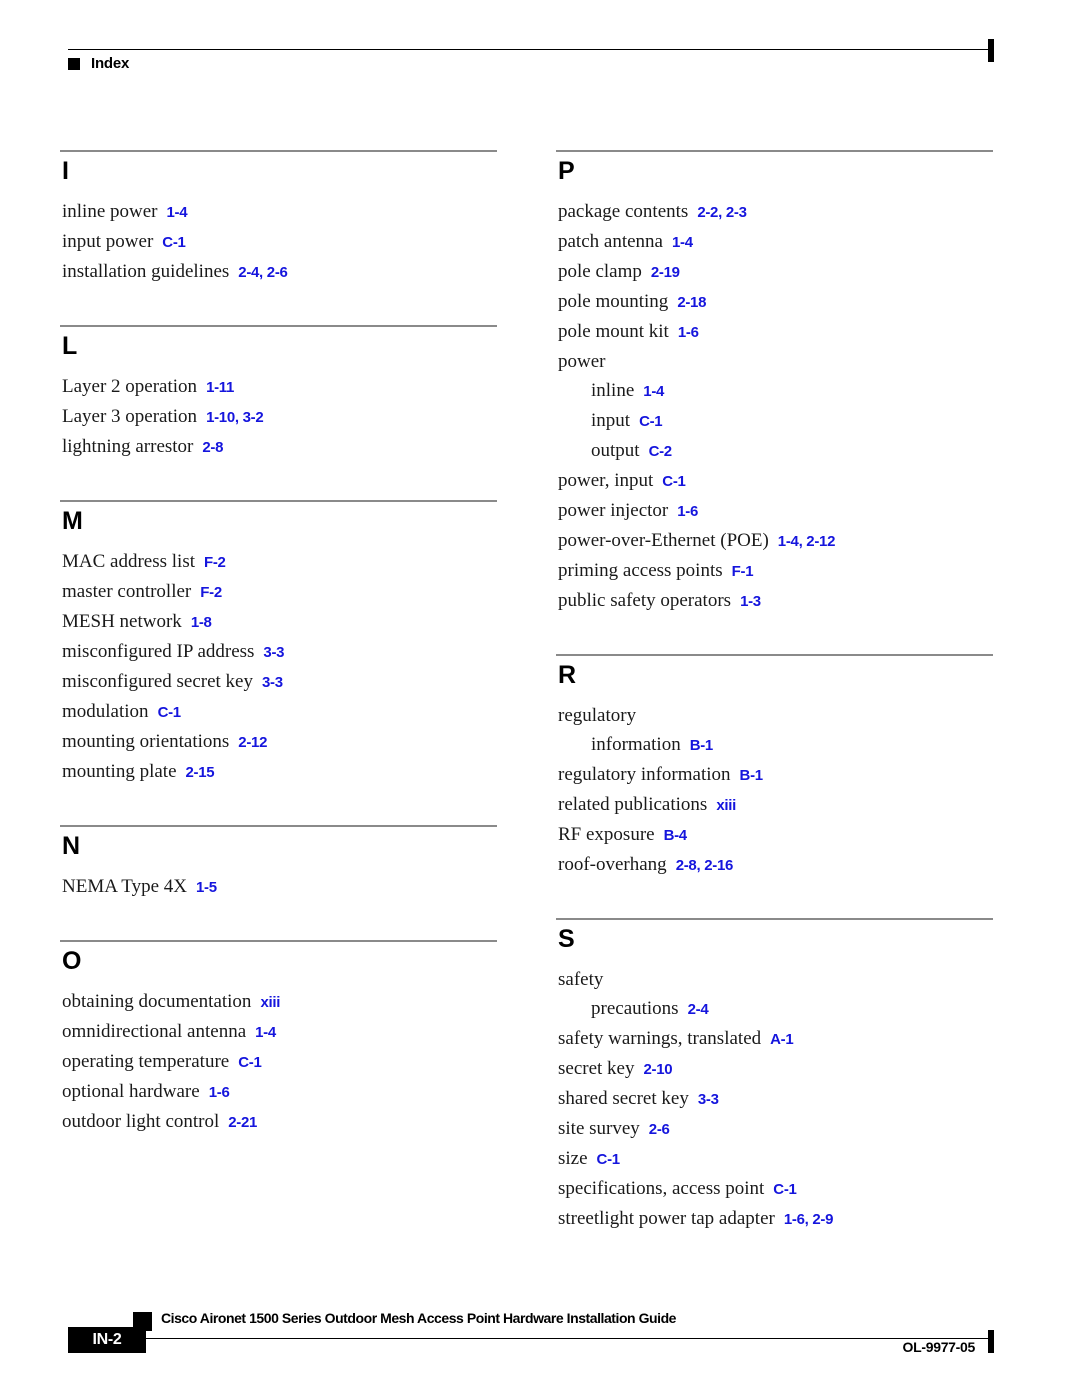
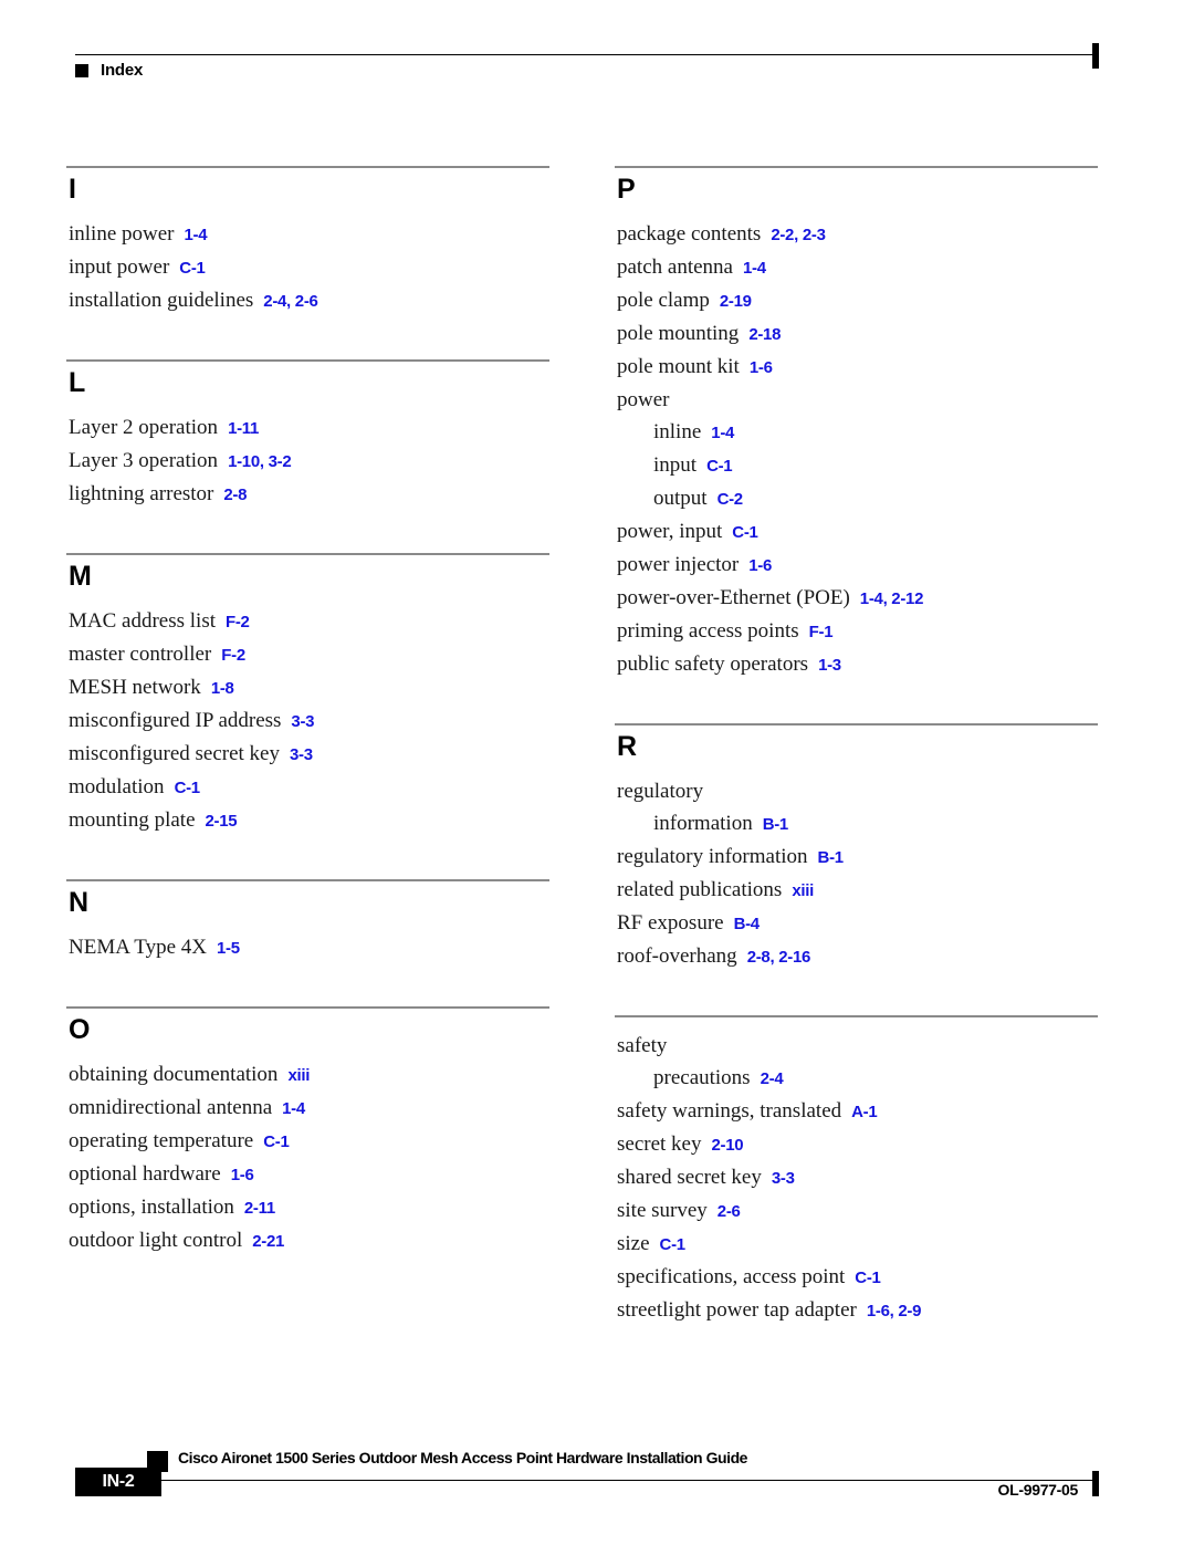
  Index
  I
  inline power 1-4
  input power C-1
  installation guidelines 2-4, 2-6
  L
  Layer 2 operation 1-11
  Layer 3 operation 1-10, 3-2
  lightning arrestor 2-8
  M
  MAC address list F-2
  master controller F-2
  MESH network 1-8
  misconfigured IP address 3-3
  misconfigured secret key 3-3
  modulation C-1
- mounting orientations 2-12
  mounting plate 2-15
  N
  NEMA Type 4X 1-5
  O
  obtaining documentation xiii
  omnidirectional antenna 1-4
  operating temperature C-1
  optional hardware 1-6
+ options, installation 2-11
  outdoor light control 2-21
  P
  package contents 2-2, 2-3
  patch antenna 1-4
  pole clamp 2-19
  pole mounting 2-18
  pole mount kit 1-6
  power
  inline 1-4
  input C-1
  output C-2
  power, input C-1
  power injector 1-6
  power-over-Ethernet (POE) 1-4, 2-12
  priming access points F-1
  public safety operators 1-3
  R
  regulatory
  information B-1
  regulatory information B-1
  related publications xiii
  RF exposure B-4
  roof-overhang 2-8, 2-16
- S
  safety
  precautions 2-4
  safety warnings, translated A-1
  secret key 2-10
  shared secret key 3-3
  site survey 2-6
  size C-1
  specifications, access point C-1
  streetlight power tap adapter 1-6, 2-9
  IN-2
  Cisco Aironet 1500 Series Outdoor Mesh Access Point Hardware Installation Guide
  OL-9977-05
